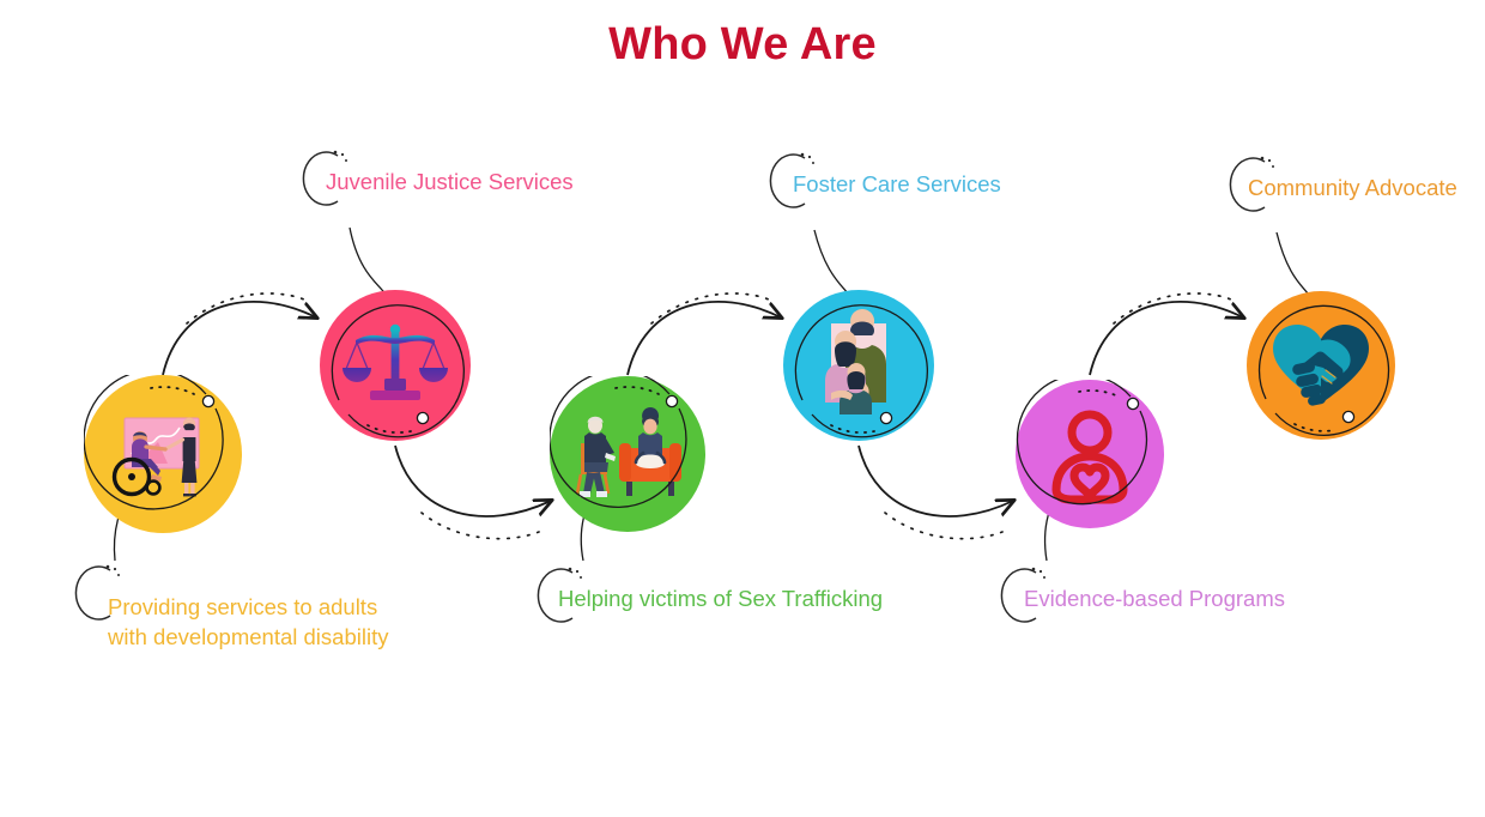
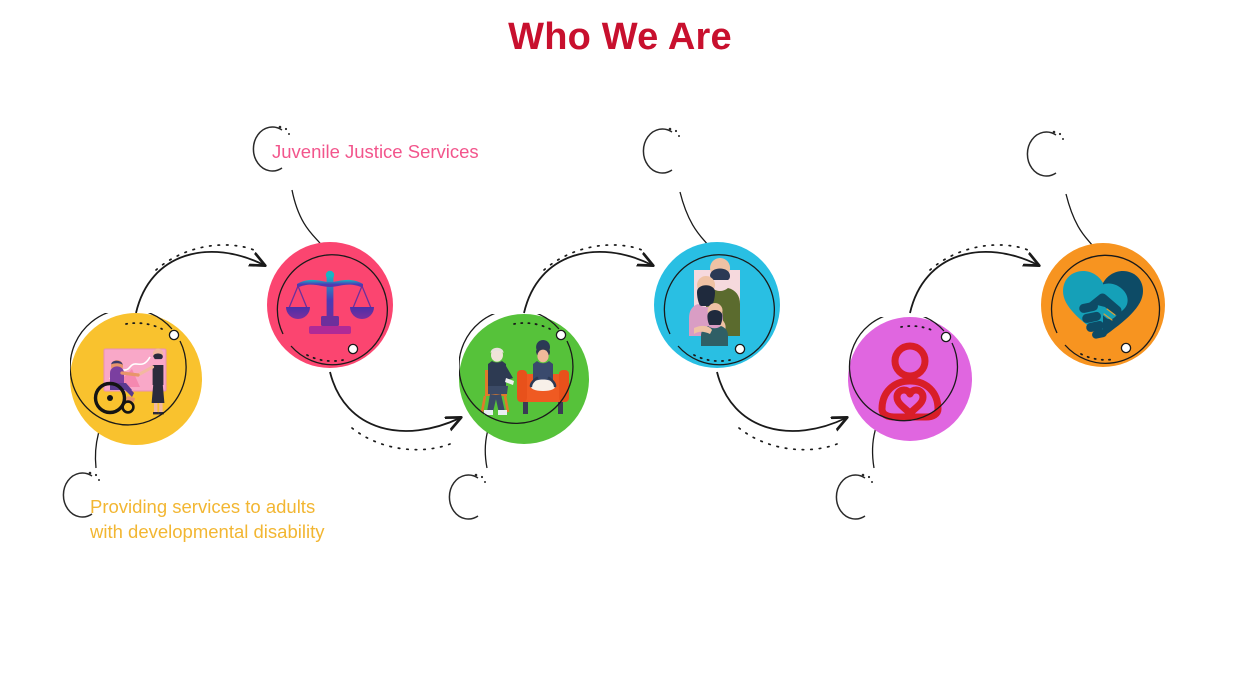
  Who We Are
  Providing services to adults
  with developmental disability
  Juvenile Justice Services
- Helping victims of Sex Trafficking
- Foster Care Services
- Evidence-based Programs
- Community Advocate
